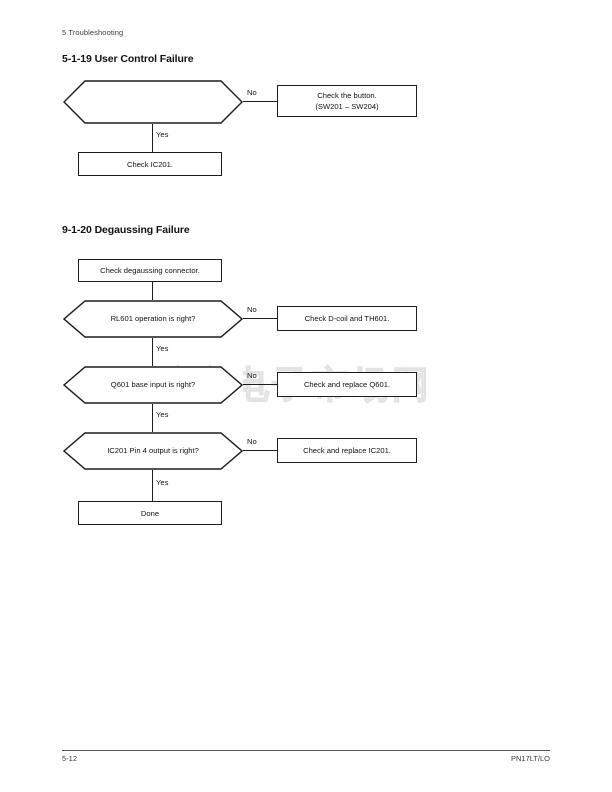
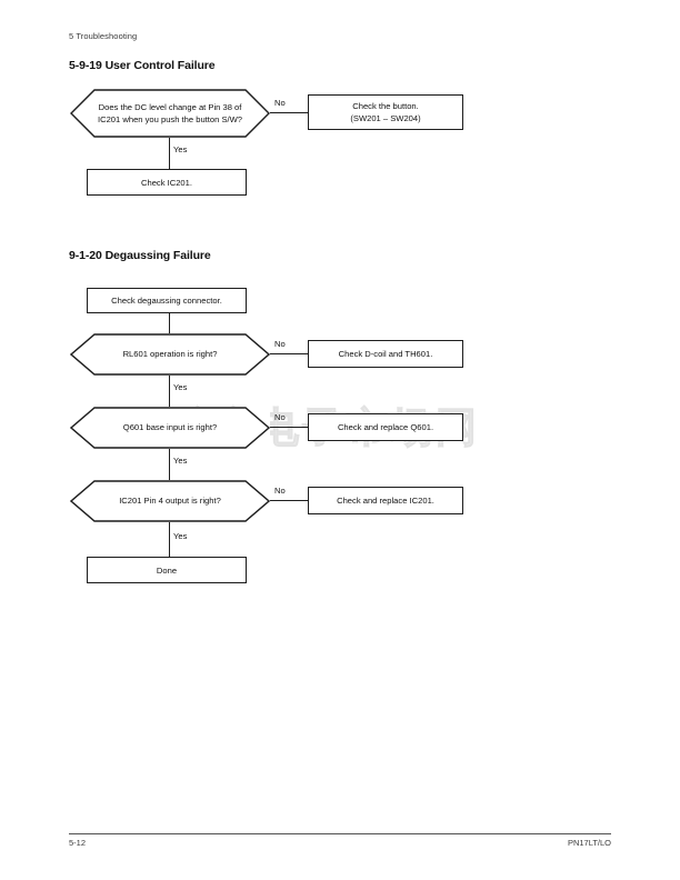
  5 Troubleshooting
- 5-1-19 User Control Failure
+ 5-9-19 User Control Failure
+ Does the DC level change at Pin 38 of IC201 when you push the button S/W?
  No
  Check the button.
  (SW201 – SW204)
  Yes
  Check IC201.
  9-1-20 Degaussing Failure
  Check degaussing connector.
  RL601 operation is right?
  No
  Check D-coil and TH601.
  Yes
  Q601 base input is right?
  No
  Check and replace Q601.
  Yes
  IC201 Pin 4 output is right?
  No
  Check and replace IC201.
  Yes
  Done
  5-12
  PN17LT/LO
